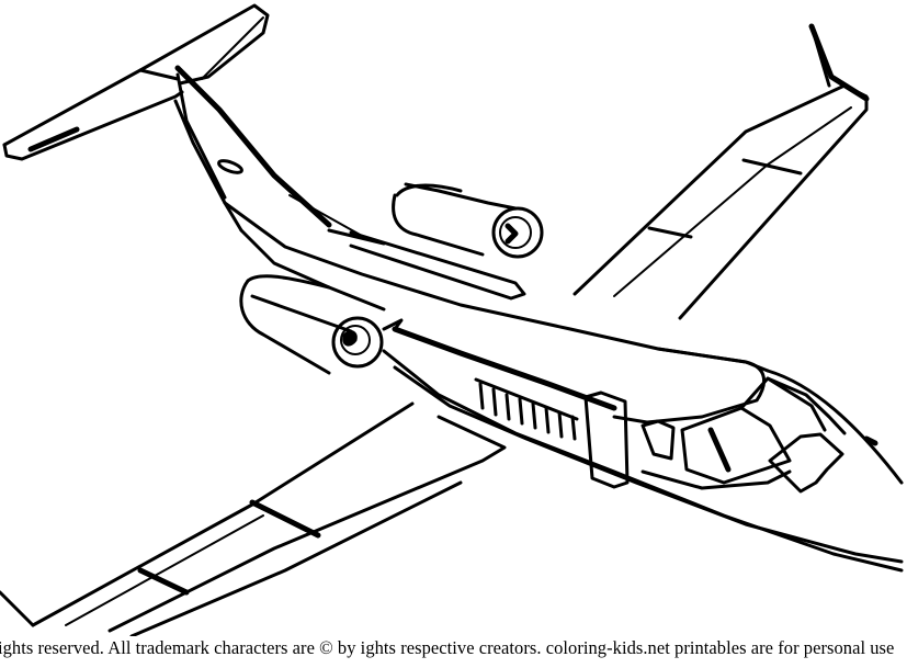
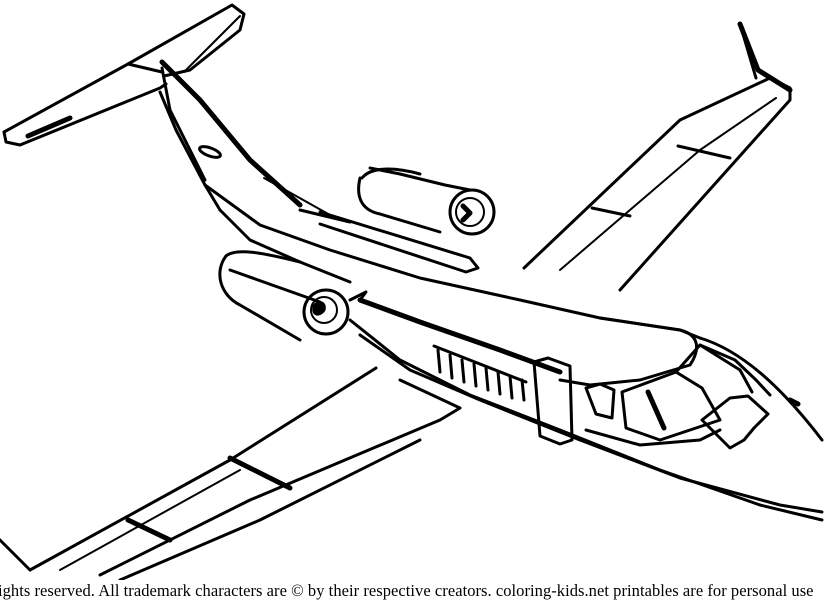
- ights reserved. All trademark characters are © by ights respective creators. coloring-kids.net printables are for personal use
+ ights reserved. All trademark characters are © by their respective creators. coloring-kids.net printables are for personal use
